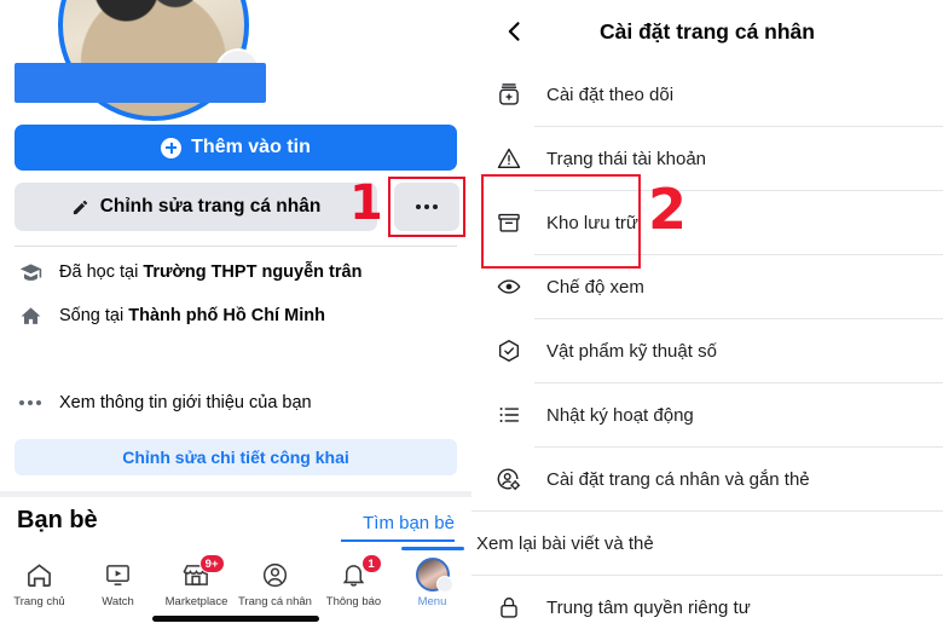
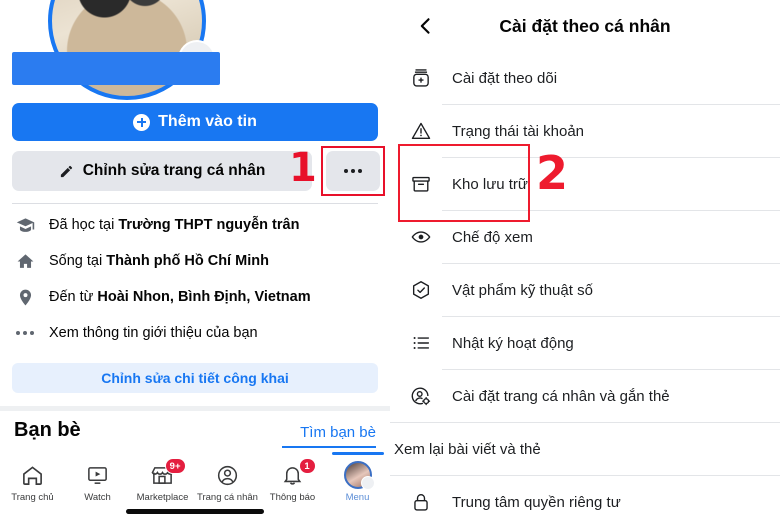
  Thêm vào tin
  Chỉnh sửa trang cá nhân
  1
  Đã học tại Trường THPT nguyễn trân
  Sống tại Thành phố Hồ Chí Minh
+ Đến từ Hoài Nhon, Bình Định, Vietnam
  Xem thông tin giới thiệu của bạn
  Chỉnh sửa chi tiết công khai
  Bạn bè
  Tìm bạn bè
  Trang chủ
  Watch
  9+
  Marketplace
  Trang cá nhân
  1
  Thông báo
  Menu
- Cài đặt trang cá nhân
+ Cài đặt theo cá nhân
  Cài đặt theo dõi
  Trạng thái tài khoản
  Kho lưu trữ
  Chế độ xem
  Vật phẩm kỹ thuật số
  Nhật ký hoạt động
  Cài đặt trang cá nhân và gắn thẻ
  Xem lại bài viết và thẻ
  Trung tâm quyền riêng tư
  2
